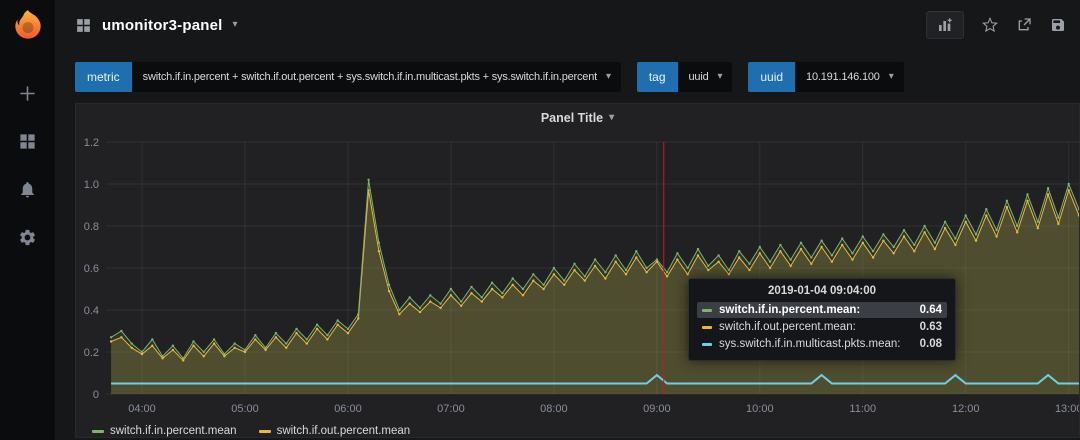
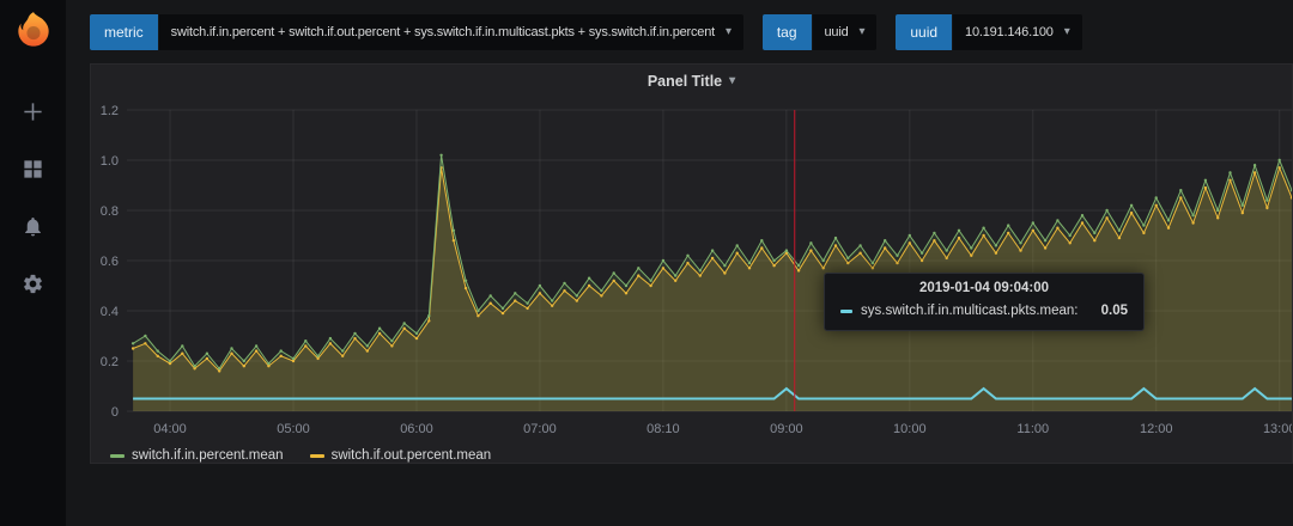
- umonitor3-panel
  metric
  switch.if.in.percent + switch.if.out.percent + sys.switch.if.in.multicast.pkts + sys.switch.if.in.percent
  tag
  uuid
  uuid
  10.191.146.100
  Panel Title
  0
  0.2
  0.4
  0.6
  0.8
  1.0
  1.2
  04:00
  05:00
  06:00
  07:00
- 08:00
+ 08:10
  09:00
  10:00
  11:00
  12:00
  13:0
  2019-01-04 09:04:00
- switch.if.in.percent.mean:
- 0.64
- switch.if.out.percent.mean:
- 0.63
  sys.switch.if.in.multicast.pkts.mean:
- 0.08
+ 0.05
  switch.if.in.percent.mean
  switch.if.out.percent.mean
